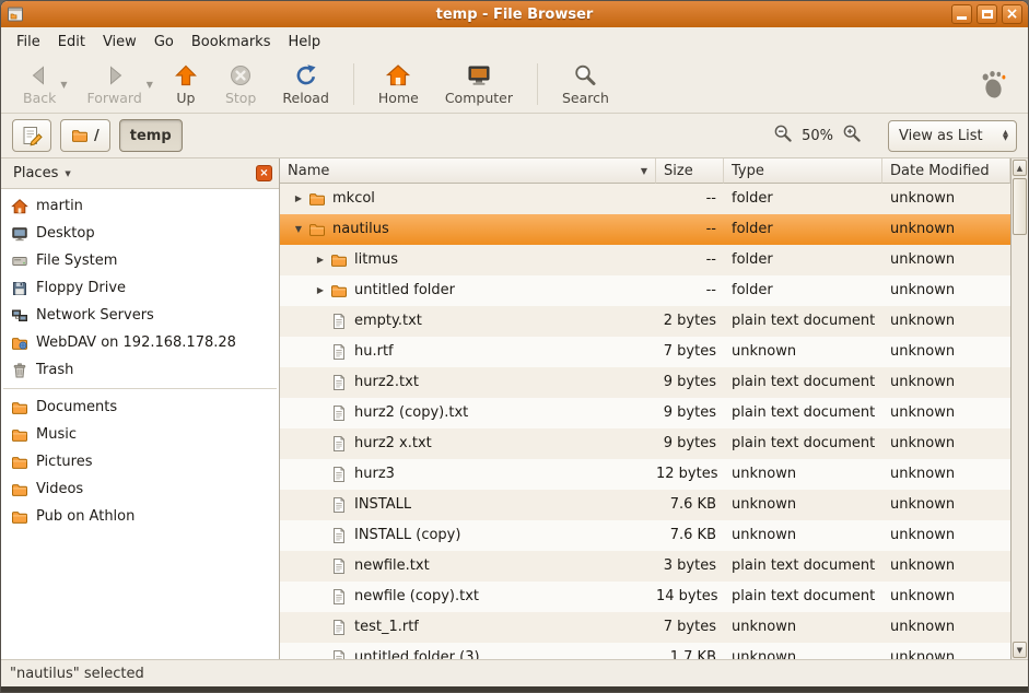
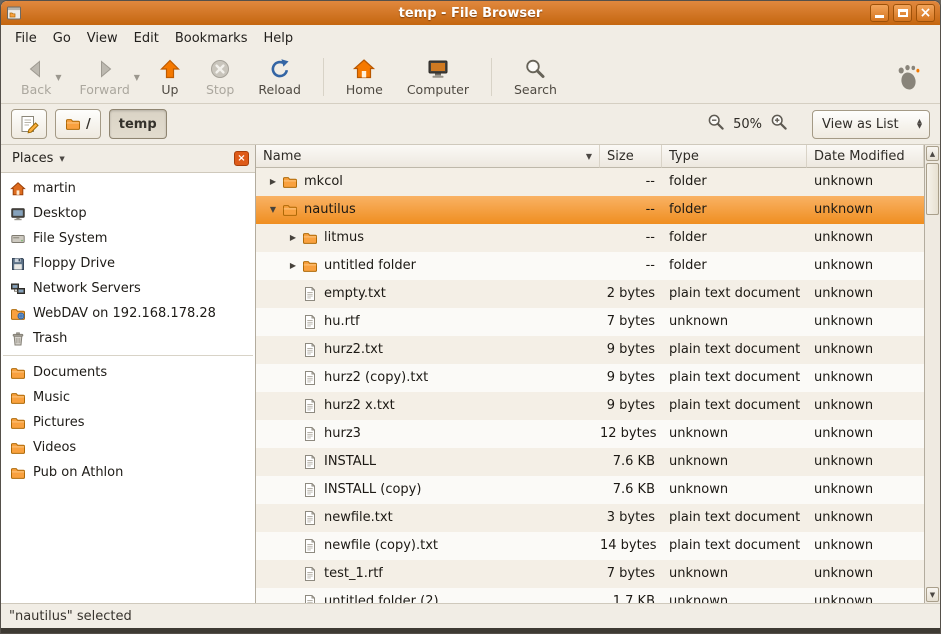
  temp - File Browser
  ×
  File
- Edit
+ Go
  View
- Go
+ Edit
  Bookmarks
  Help
  Back
  ▼
  Forward
  ▼
  Up
  Stop
  Reload
  Home
  Computer
  Search
  /
  temp
  50%
  View as List
  ▲
  ▼
  Places
  ▼
  ×
  martin
  Desktop
  File System
  Floppy Drive
  Network Servers
  WebDAV on 192.168.178.28
  Trash
  Documents
  Music
  Pictures
  Videos
  Pub on Athlon
  Name
  ▼
  Size
  Type
  Date Modified
  ▶
  mkcol
  --
  folder
  unknown
  ▼
  nautilus
  --
  folder
  unknown
  ▶
  litmus
  --
  folder
  unknown
  ▶
  untitled folder
  --
  folder
  unknown
  empty.txt
  2 bytes
  plain text document
  unknown
  hu.rtf
  7 bytes
  unknown
  unknown
  hurz2.txt
  9 bytes
  plain text document
  unknown
  hurz2 (copy).txt
  9 bytes
  plain text document
  unknown
  hurz2 x.txt
  9 bytes
  plain text document
  unknown
  hurz3
  12 bytes
  unknown
  unknown
  INSTALL
  7.6 KB
  unknown
  unknown
  INSTALL (copy)
  7.6 KB
  unknown
  unknown
  newfile.txt
  3 bytes
  plain text document
  unknown
  newfile (copy).txt
  14 bytes
  plain text document
  unknown
  test_1.rtf
  7 bytes
  unknown
  unknown
- untitled folder (3)
+ untitled folder (2)
  1.7 KB
  unknown
  unknown
  ▲
  ▼
  "nautilus" selected
